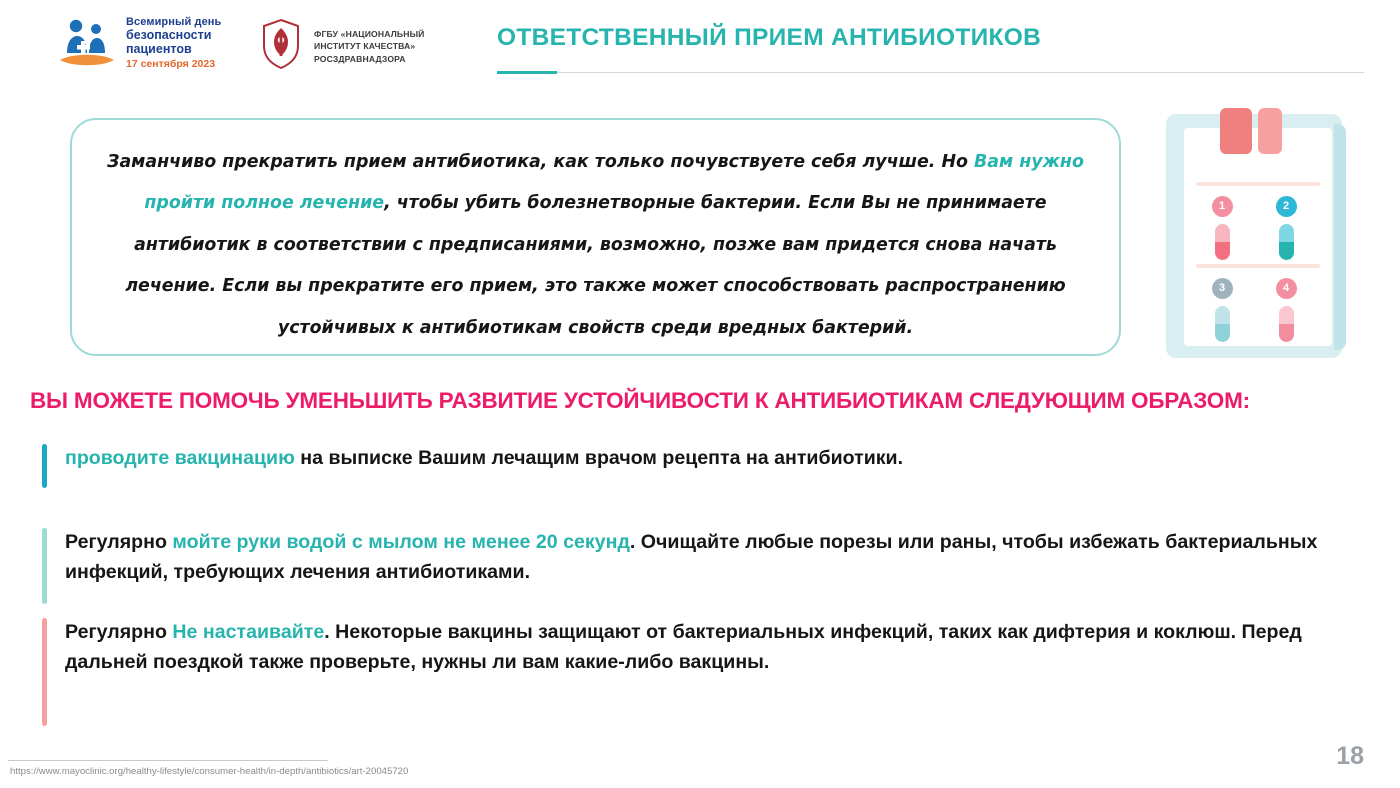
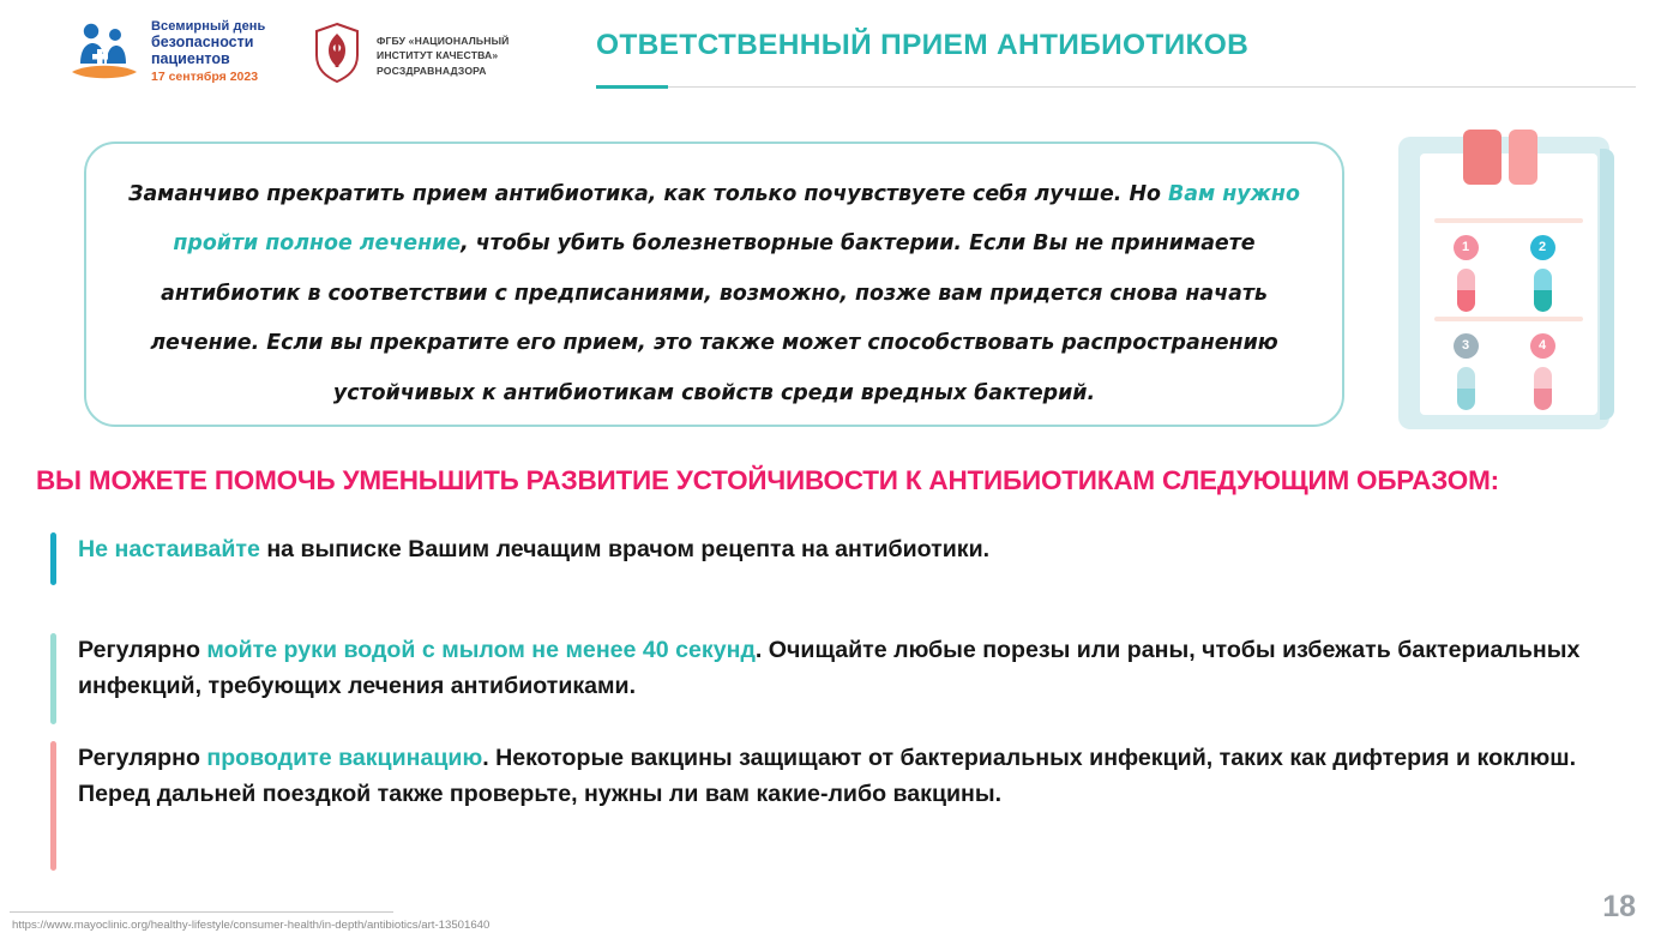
  Всемирный день
  безопасности
  пациентов
  17 сентября 2023
  ФГБУ «НАЦИОНАЛЬНЫЙ
  ИНСТИТУТ КАЧЕСТВА»
  РОСЗДРАВНАДЗОРА
  ОТВЕТСТВЕННЫЙ ПРИЕМ АНТИБИОТИКОВ
  Заманчиво прекратить прием антибиотика, как только почувствуете себя лучше. Но Вам нужно пройти полное лечение, чтобы убить болезнетворные бактерии. Если Вы не принимаете антибиотик в соответствии с предписаниями, возможно, позже вам придется снова начать лечение. Если вы прекратите его прием, это также может способствовать распространению устойчивых к антибиотикам свойств среди вредных бактерий.
  1
  2
  3
  4
  ВЫ МОЖЕТЕ ПОМОЧЬ УМЕНЬШИТЬ РАЗВИТИЕ УСТОЙЧИВОСТИ К АНТИБИОТИКАМ СЛЕДУЮЩИМ ОБРАЗОМ:
- проводите вакцинацию на выписке Вашим лечащим врачом рецепта на антибиотики.
+ Не настаивайте на выписке Вашим лечащим врачом рецепта на антибиотики.
- Регулярно мойте руки водой с мылом не менее 20 секунд. Очищайте любые порезы или раны, чтобы избежать бактериальных инфекций, требующих лечения антибиотиками.
+ Регулярно мойте руки водой с мылом не менее 40 секунд. Очищайте любые порезы или раны, чтобы избежать бактериальных инфекций, требующих лечения антибиотиками.
- Регулярно Не настаивайте. Некоторые вакцины защищают от бактериальных инфекций, таких как дифтерия и коклюш. Перед дальней поездкой также проверьте, нужны ли вам какие-либо вакцины.
+ Регулярно проводите вакцинацию. Некоторые вакцины защищают от бактериальных инфекций, таких как дифтерия и коклюш. Перед дальней поездкой также проверьте, нужны ли вам какие-либо вакцины.
- https://www.mayoclinic.org/healthy-lifestyle/consumer-health/in-depth/antibiotics/art-20045720
+ https://www.mayoclinic.org/healthy-lifestyle/consumer-health/in-depth/antibiotics/art-13501640
  18
